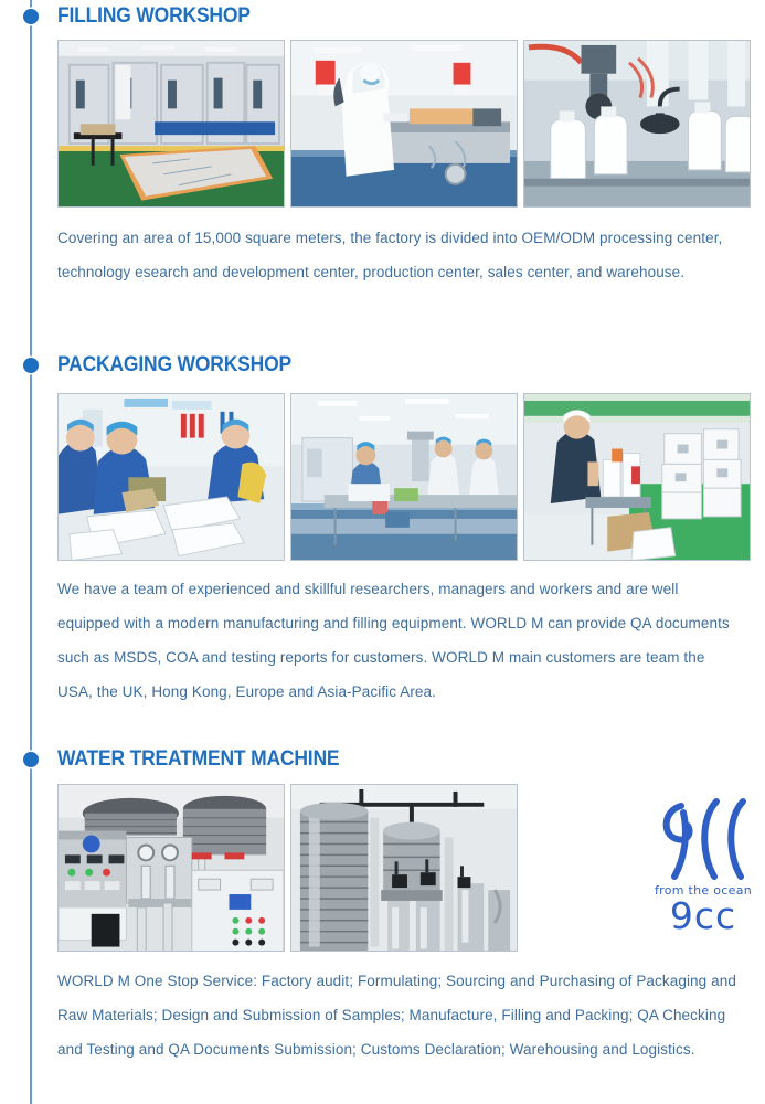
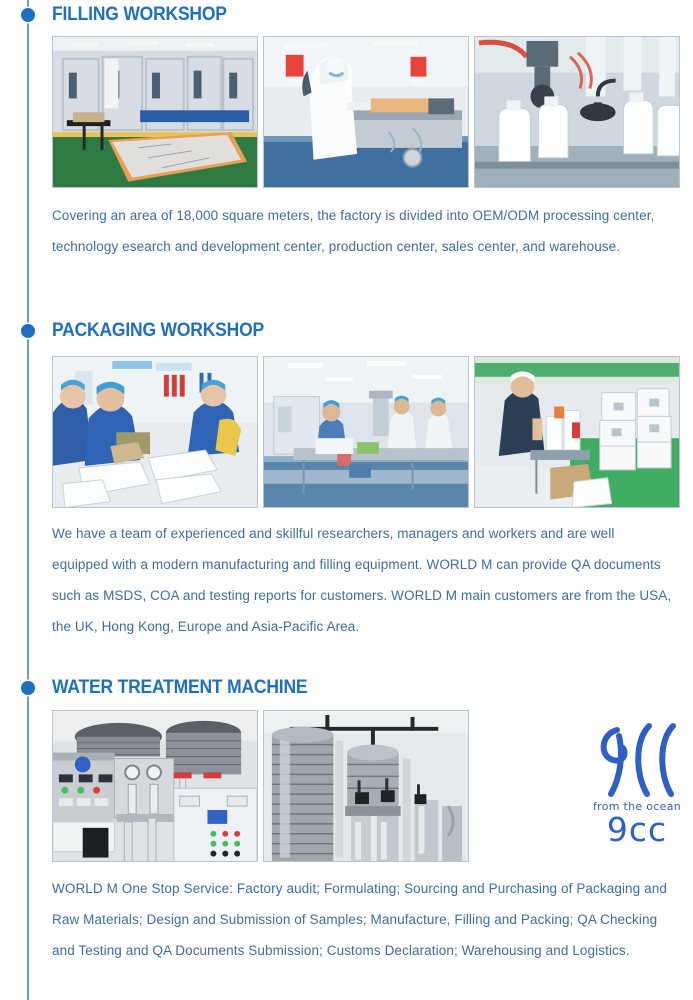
  FILLING WORKSHOP
- Covering an area of 15,000 square meters, the factory is divided into OEM/ODM processing center, technology esearch and development center, production center, sales center, and warehouse.
+ Covering an area of 18,000 square meters, the factory is divided into OEM/ODM processing center, technology esearch and development center, production center, sales center, and warehouse.
  PACKAGING WORKSHOP
- We have a team of experienced and skillful researchers, managers and workers and are well equipped with a modern manufacturing and filling equipment. WORLD M can provide QA documents such as MSDS, COA and testing reports for customers. WORLD M main customers are team the USA, the UK, Hong Kong, Europe and Asia-Pacific Area.
+ We have a team of experienced and skillful researchers, managers and workers and are well equipped with a modern manufacturing and filling equipment. WORLD M can provide QA documents such as MSDS, COA and testing reports for customers. WORLD M main customers are from the USA, the UK, Hong Kong, Europe and Asia-Pacific Area.
  WATER TREATMENT MACHINE
  from the ocean
  9cc
  WORLD M One Stop Service: Factory audit; Formulating; Sourcing and Purchasing of Packaging and Raw Materials; Design and Submission of Samples; Manufacture, Filling and Packing; QA Checking and Testing and QA Documents Submission; Customs Declaration; Warehousing and Logistics.
